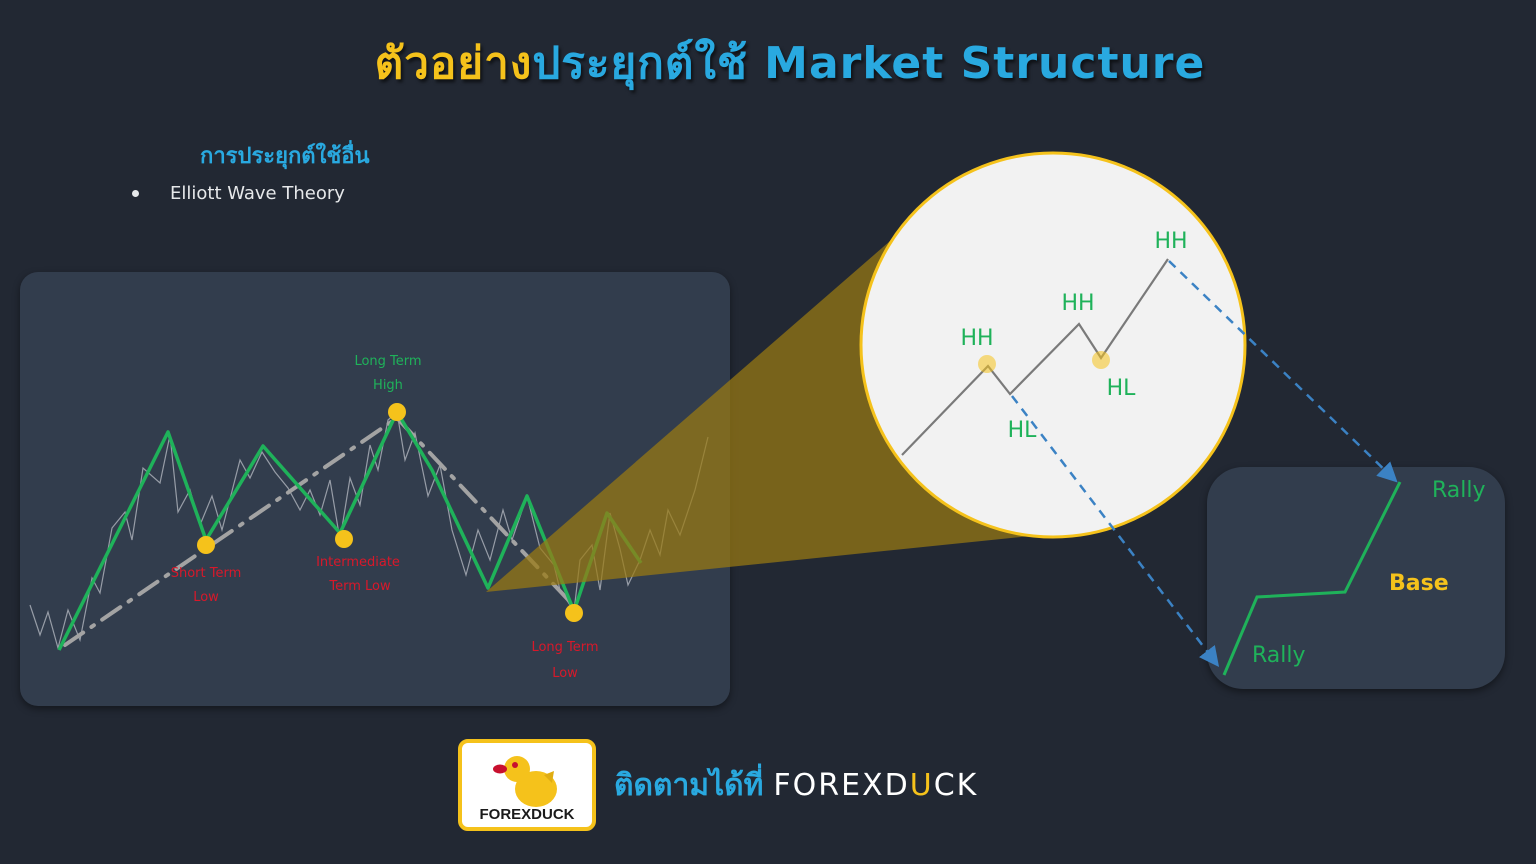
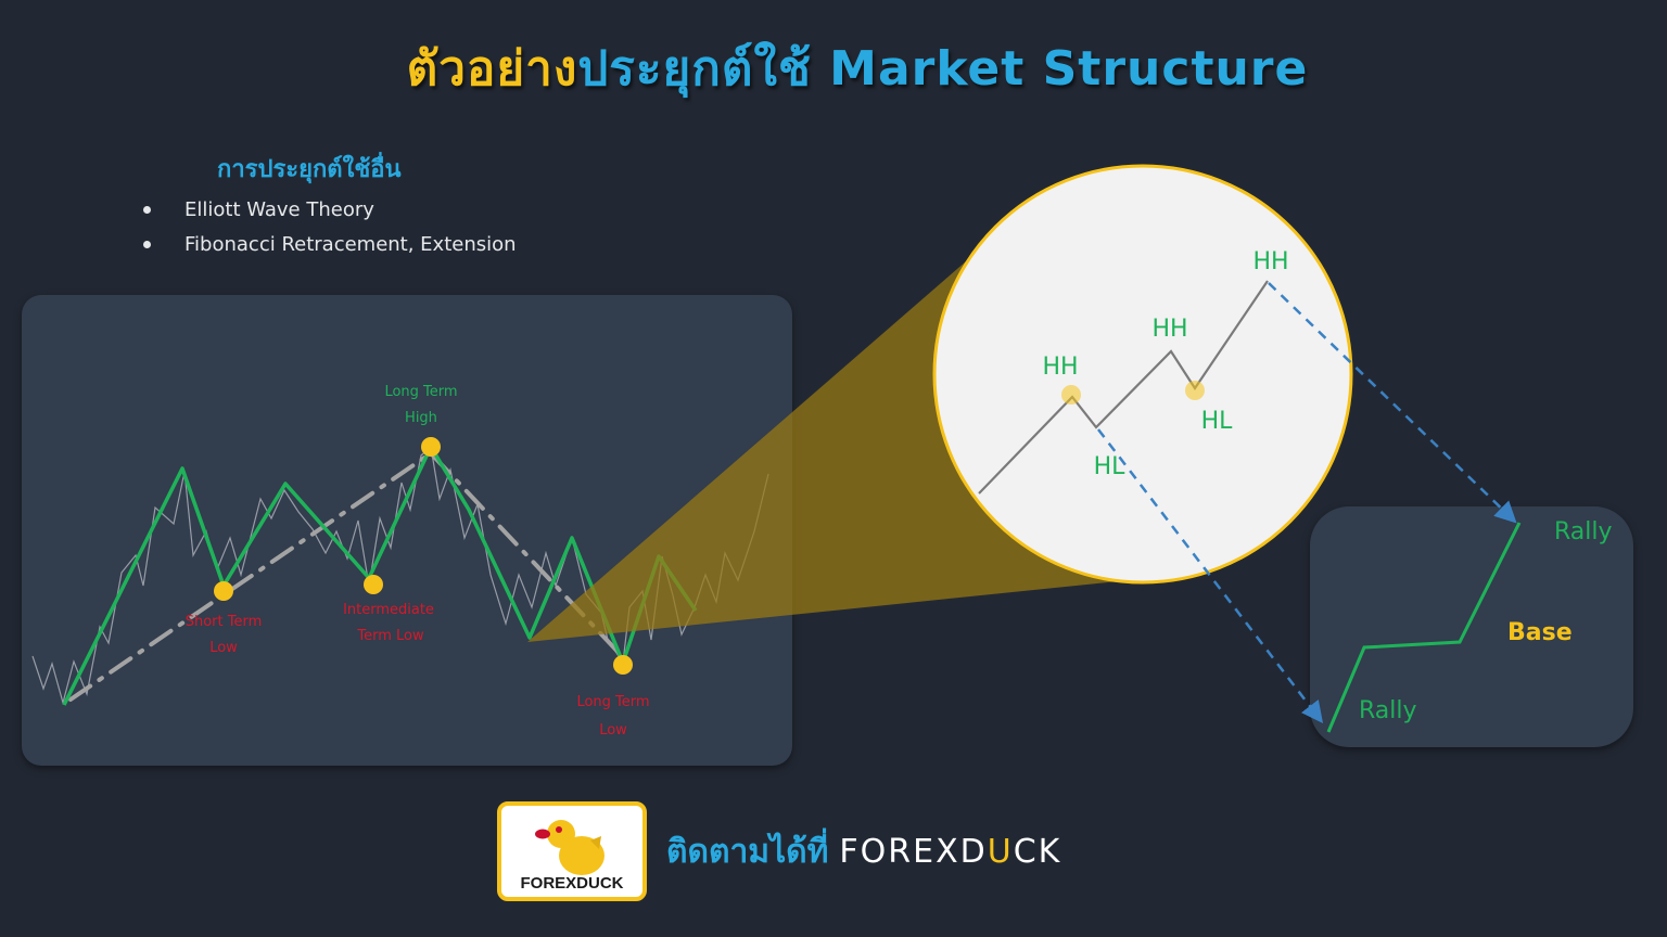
  ตัวอย่างประยุกต์ใช้ Market Structure
  การประยุกต์ใช้อื่น
  Elliott Wave Theory
+ Fibonacci Retracement, Extension
  Long Term
  High
  Short Term
  Low
  Intermediate
  Term Low
  Long Term
  Low
  HH
  HL
  HH
  HL
  HH
  Rally
  Base
  Rally
  FOREXDUCK
  ติดตามได้ที่ FOREXDUCK
